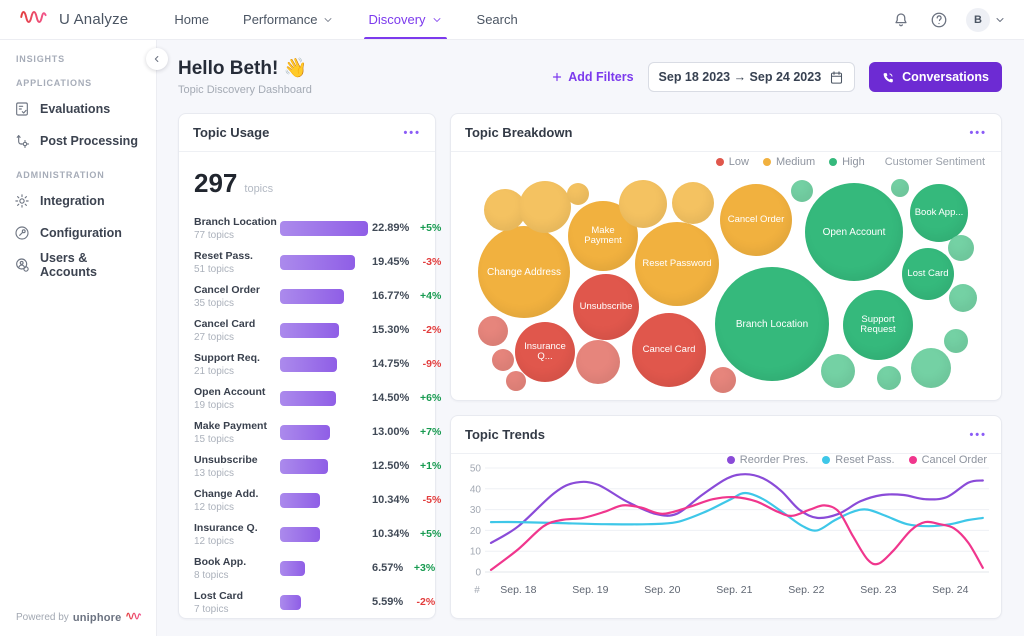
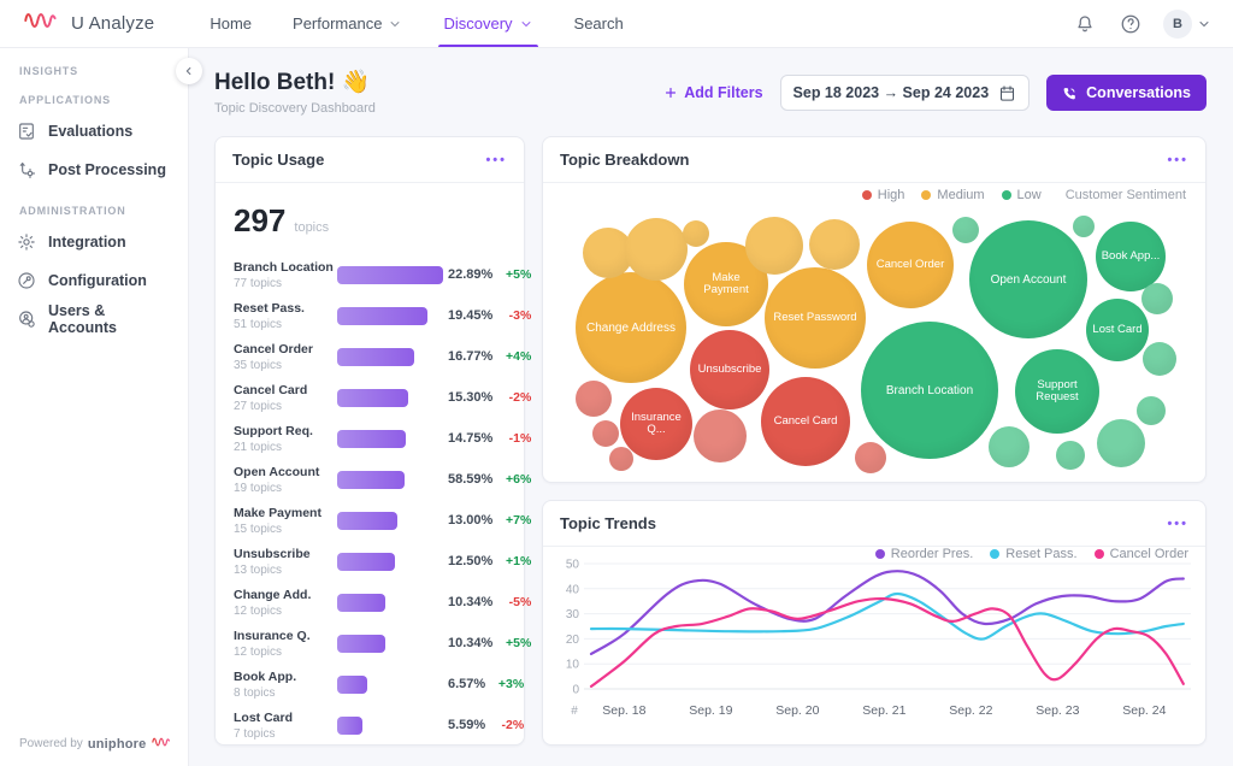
  U Analyze
  Home
  Performance
  Discovery
  Search
  B
  INSIGHTS
  APPLICATIONS
  Evaluations
  Post Processing
  ADMINISTRATION
  Integration
  Configuration
  Users & Accounts
  Powered by
  uniphore
  Hello Beth! 👋
  Topic Discovery Dashboard
  Add Filters
  Sep 18 2023 → Sep 24 2023
  Conversations
  Topic Usage
  •••
  297
  topics
  Branch Location
  77 topics
  22.89%
  +5%
  Reset Pass.
  51 topics
  19.45%
  -3%
  Cancel Order
  35 topics
  16.77%
  +4%
  Cancel Card
  27 topics
  15.30%
  -2%
  Support Req.
  21 topics
  14.75%
- -9%
+ -1%
  Open Account
  19 topics
- 14.50%
+ 58.59%
  +6%
  Make Payment
  15 topics
  13.00%
  +7%
  Unsubscribe
  13 topics
  12.50%
  +1%
  Change Add.
  12 topics
  10.34%
  -5%
  Insurance Q.
  12 topics
  10.34%
  +5%
  Book App.
  8 topics
  6.57%
  +3%
  Lost Card
  7 topics
  5.59%
  -2%
  Topic Breakdown
  •••
- Low
+ High
  Medium
- High
+ Low
  Customer Sentiment
  Change Address
  Make Payment
  Reset Password
  Cancel Order
  Unsubscribe
  Insurance Q...
  Cancel Card
  Open Account
  Book App...
  Lost Card
  Branch Location
  Support Request
  Topic Trends
  •••
  Reorder Pres.
  Reset Pass.
  Cancel Order
  0
  10
  20
  30
  40
  50
  #
  Sep. 18
  Sep. 19
  Sep. 20
  Sep. 21
  Sep. 22
  Sep. 23
  Sep. 24
